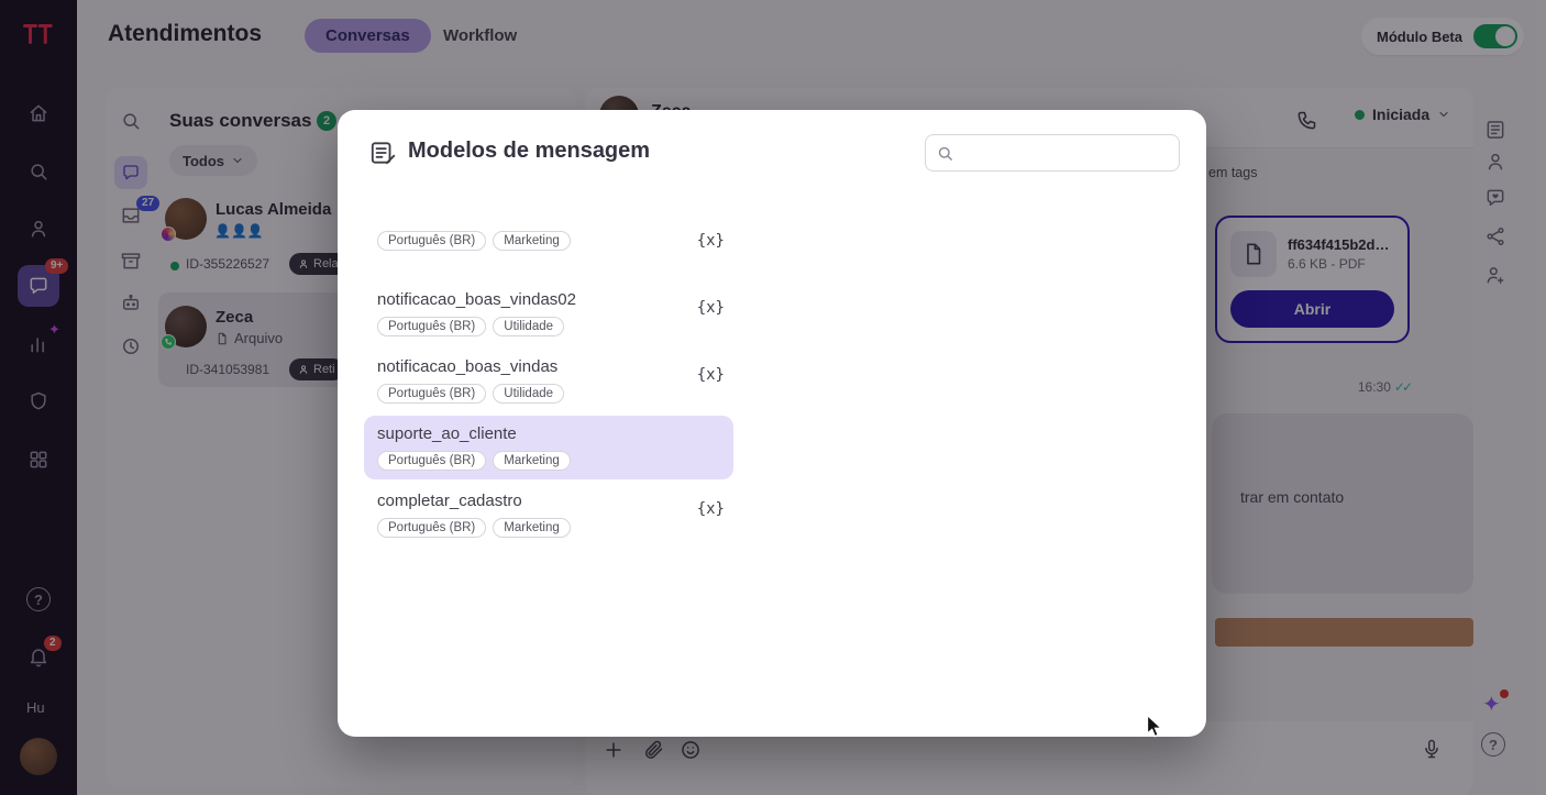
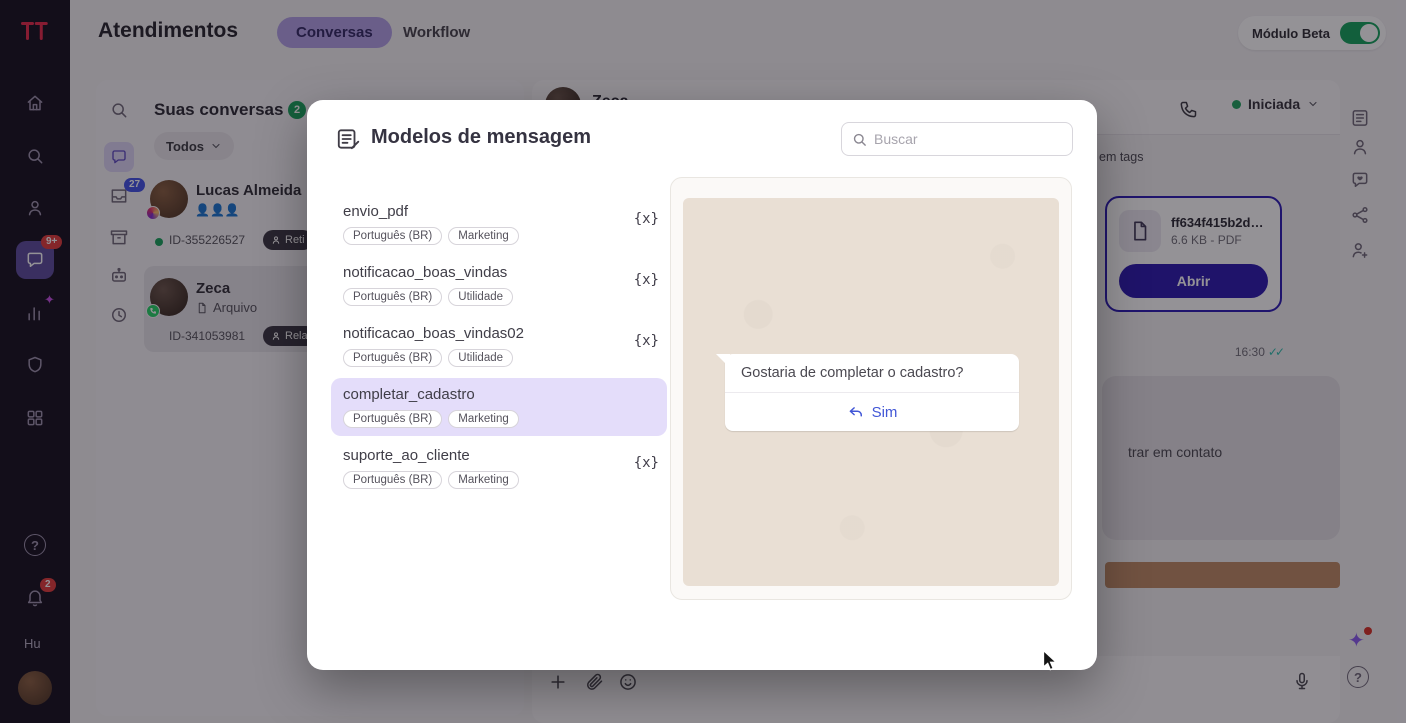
  9+
  ✦
  ?
  2
  Hu
  Atendimentos
  Conversas
  Workflow
  Módulo Beta
  27
  Suas conversas
  2
  Todos
  Lucas Almeida
  👤👤👤
  ID-355226527
- Rela
+ Reti
  Zeca
  Arquivo
  ID-341053981
- Reti
+ Rela
  Iniciada
  em tags
  ff634f415b2d5...
  6.6 KB - PDF
  Abrir
  16:30 ✓✓
  trar em contato
  ✦
  ?
  Modelos de mensagem
+ Buscar
+ envio_pdf
  Português (BR)
  Marketing
  {x}
- notificacao_boas_vindas02
+ notificacao_boas_vindas
  Português (BR)
  Utilidade
  {x}
- notificacao_boas_vindas
+ notificacao_boas_vindas02
  Português (BR)
  Utilidade
  {x}
- suporte_ao_cliente
+ completar_cadastro
  Português (BR)
  Marketing
- completar_cadastro
+ suporte_ao_cliente
  Português (BR)
  Marketing
  {x}
+ Gostaria de completar o cadastro?
+ Sim
